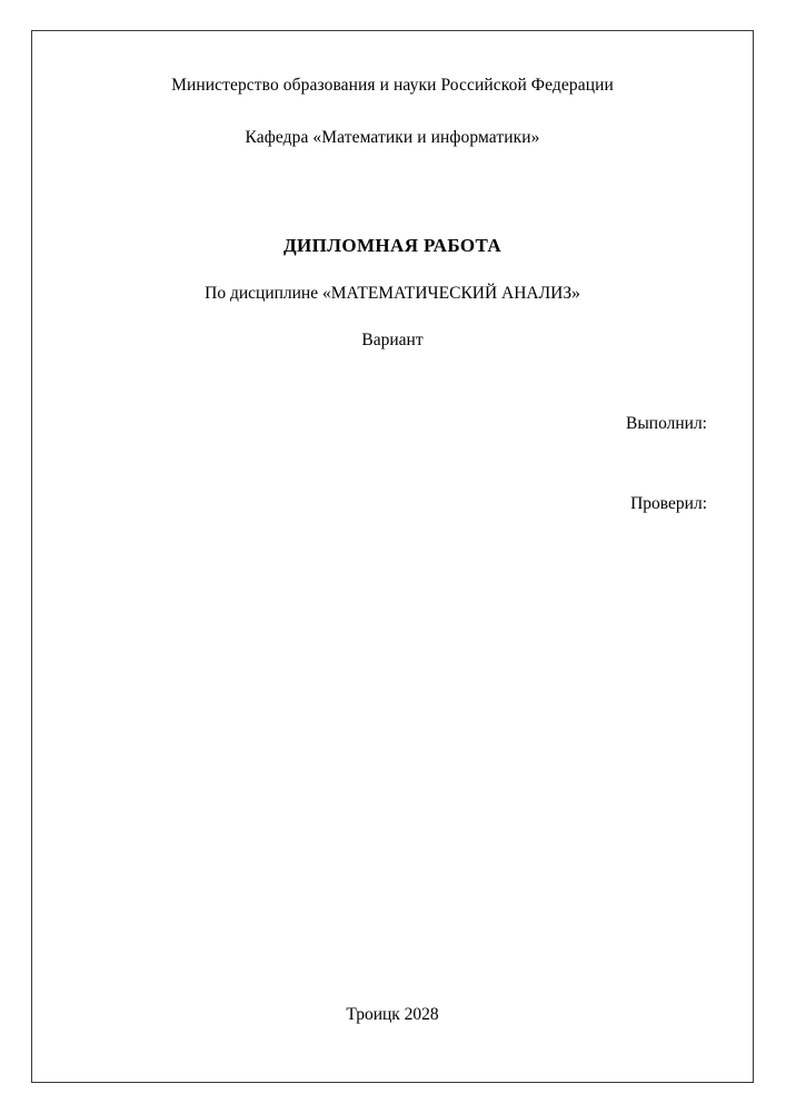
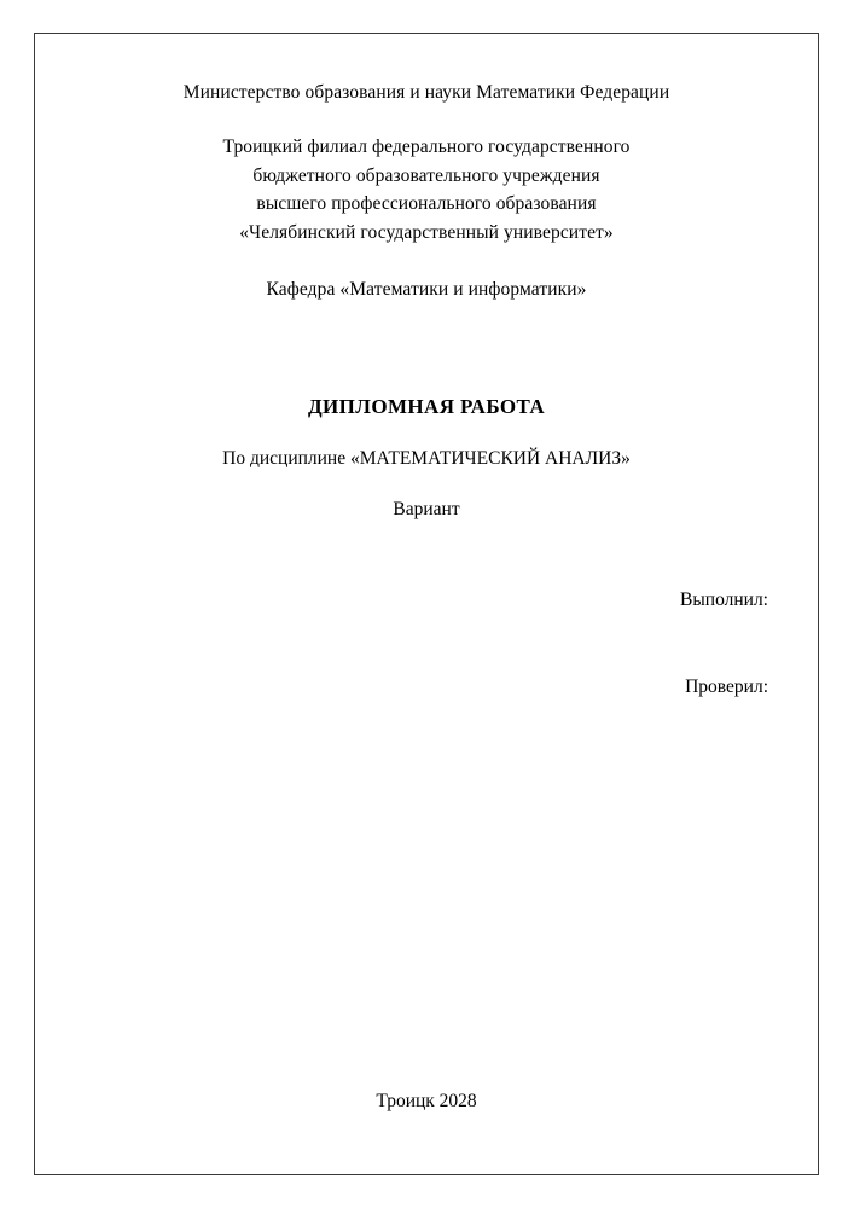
- Министерство образования и науки Российской Федерации
+ Министерство образования и науки Математики Федерации
+ Троицкий филиал федерального государственного
+ бюджетного образовательного учреждения
+ высшего профессионального образования
+ «Челябинский государственный университет»
  Кафедра «Математики и информатики»
  ДИПЛОМНАЯ РАБОТА
  По дисциплине «МАТЕМАТИЧЕСКИЙ АНАЛИЗ»
  Вариант
  Выполнил:
  Проверил:
  Троицк 2028
